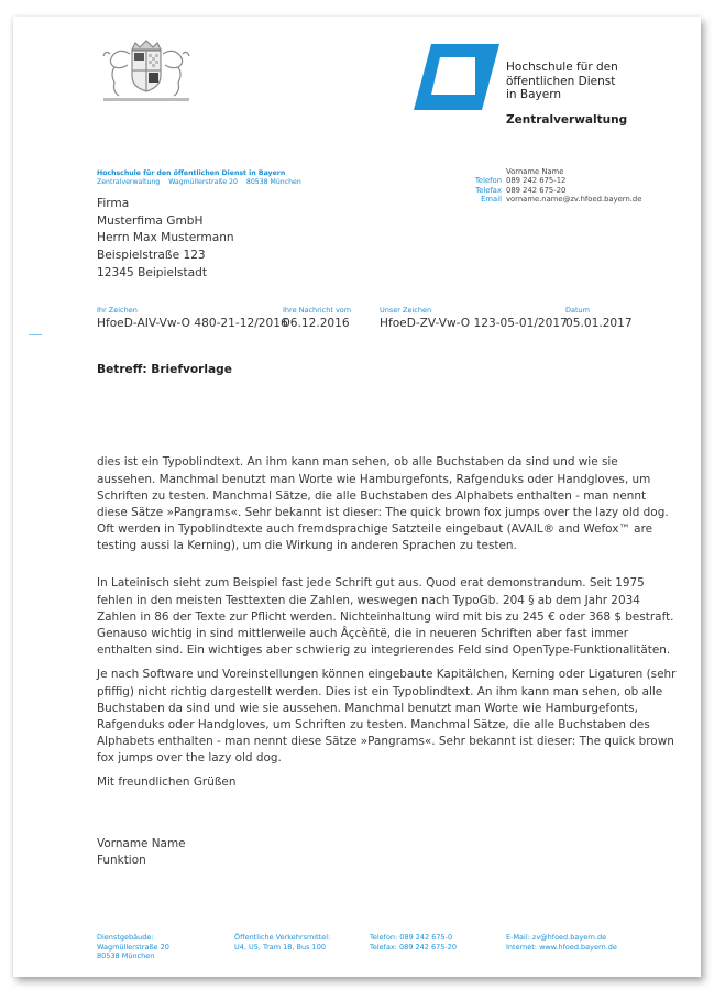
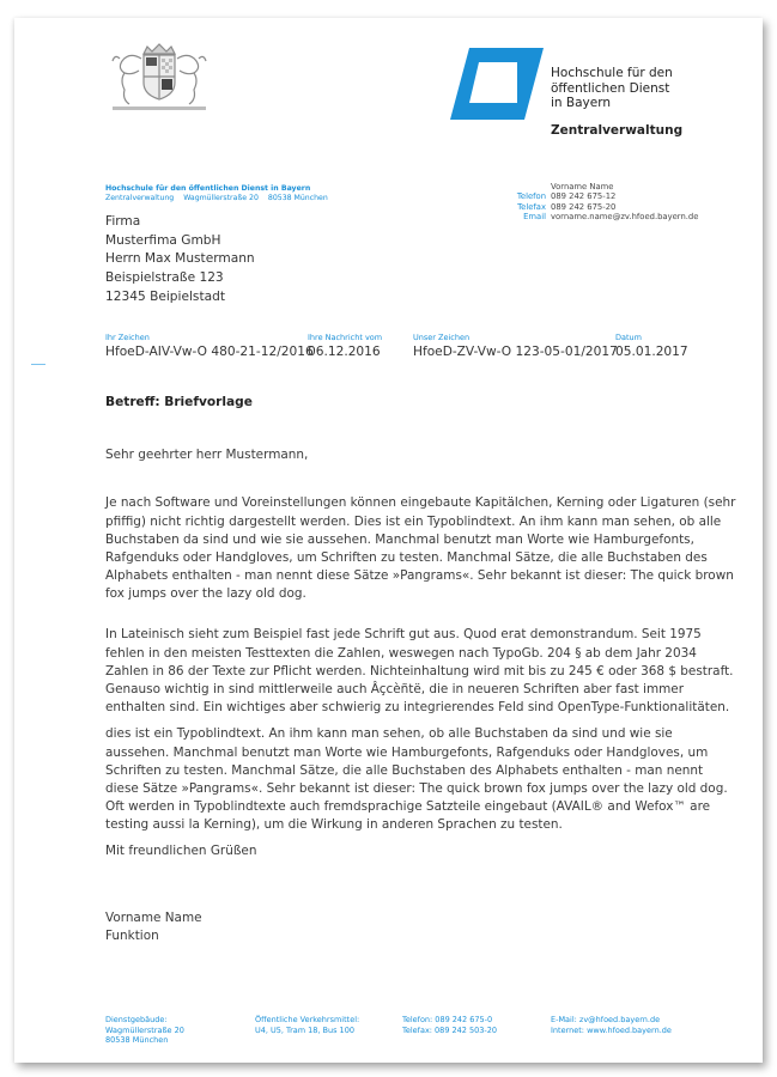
  Hochschule für den
  öffentlichen Dienst
  in Bayern
  Zentralverwaltung
  Firma
  Musterfima GmbH
  Herrn Max Mustermann
  Beispielstraße 123
  12345 Beipielstadt
  Vorname Name
  Telefon
  089 242 675-12
  Telefax
  089 242 675-20
  Email
  vorname.name@zv.hfoed.bayern.de
  Ihr Zeichen
  HfoeD-AIV-Vw-O 480-21-12/2016
  Ihre Nachricht vom
  06.12.2016
  Unser Zeichen
  HfoeD-ZV-Vw-O 123-05-01/2017
  Datum
  05.01.2017
  Betreff: Briefvorlage
+ Sehr geehrter herr Mustermann,
- dies ist ein Typoblindtext. An ihm kann man sehen, ob alle Buchstaben da sind und wie sie aussehen. Manchmal benutzt man Worte wie Hamburgefonts, Rafgenduks oder Handgloves, um Schriften zu testen. Manchmal Sätze, die alle Buchstaben des Alphabets enthalten - man nennt diese Sätze »Pangrams«. Sehr bekannt ist dieser: The quick brown fox jumps over the lazy old dog. Oft werden in Typoblindtexte auch fremdsprachige Satzteile eingebaut (AVAIL® and Wefox™ are testing aussi la Kerning), um die Wirkung in anderen Sprachen zu testen.
+ Je nach Software und Voreinstellungen können eingebaute Kapitälchen, Kerning oder Ligaturen (sehr pfiffig) nicht richtig dargestellt werden. Dies ist ein Typoblindtext. An ihm kann man sehen, ob alle Buchstaben da sind und wie sie aussehen. Manchmal benutzt man Worte wie Hamburgefonts, Rafgenduks oder Handgloves, um Schriften zu testen. Manchmal Sätze, die alle Buchstaben des Alphabets enthalten - man nennt diese Sätze »Pangrams«. Sehr bekannt ist dieser: The quick brown fox jumps over the lazy old dog.
  In Lateinisch sieht zum Beispiel fast jede Schrift gut aus. Quod erat demonstrandum. Seit 1975 fehlen in den meisten Testtexten die Zahlen, weswegen nach TypoGb. 204 § ab dem Jahr 2034 Zahlen in 86 der Texte zur Pflicht werden. Nichteinhaltung wird mit bis zu 245 € oder 368 $ bestraft. Genauso wichtig in sind mittlerweile auch Âçcèñtë, die in neueren Schriften aber fast immer enthalten sind. Ein wichtiges aber schwierig zu integrierendes Feld sind OpenType-Funktionalitäten.
- Je nach Software und Voreinstellungen können eingebaute Kapitälchen, Kerning oder Ligaturen (sehr pfiffig) nicht richtig dargestellt werden. Dies ist ein Typoblindtext. An ihm kann man sehen, ob alle Buchstaben da sind und wie sie aussehen. Manchmal benutzt man Worte wie Hamburgefonts, Rafgenduks oder Handgloves, um Schriften zu testen. Manchmal Sätze, die alle Buchstaben des Alphabets enthalten - man nennt diese Sätze »Pangrams«. Sehr bekannt ist dieser: The quick brown fox jumps over the lazy old dog.
+ dies ist ein Typoblindtext. An ihm kann man sehen, ob alle Buchstaben da sind und wie sie aussehen. Manchmal benutzt man Worte wie Hamburgefonts, Rafgenduks oder Handgloves, um Schriften zu testen. Manchmal Sätze, die alle Buchstaben des Alphabets enthalten - man nennt diese Sätze »Pangrams«. Sehr bekannt ist dieser: The quick brown fox jumps over the lazy old dog. Oft werden in Typoblindtexte auch fremdsprachige Satzteile eingebaut (AVAIL® and Wefox™ are testing aussi la Kerning), um die Wirkung in anderen Sprachen zu testen.
  Mit freundlichen Grüßen
  Vorname Name
  Funktion
  Dienstgebäude:
  Wagmüllerstraße 20
  80538 München
  Öffentliche Verkehrsmittel:
  U4, U5, Tram 18, Bus 100
  Telefon: 089 242 675-0
- Telefax: 089 242 675-20
+ Telefax: 089 242 503-20
  E-Mail: zv@hfoed.bayern.de
  Internet: www.hfoed.bayern.de
